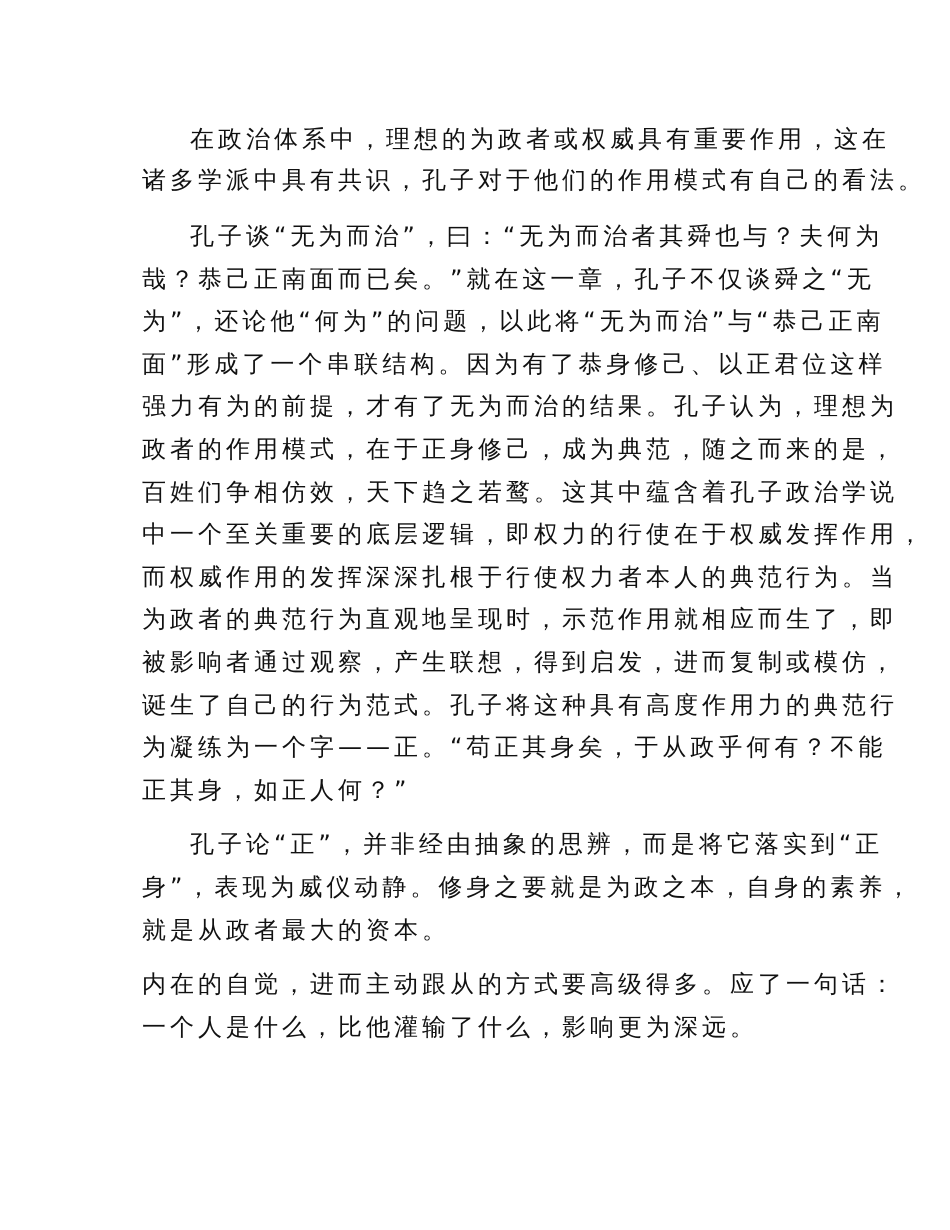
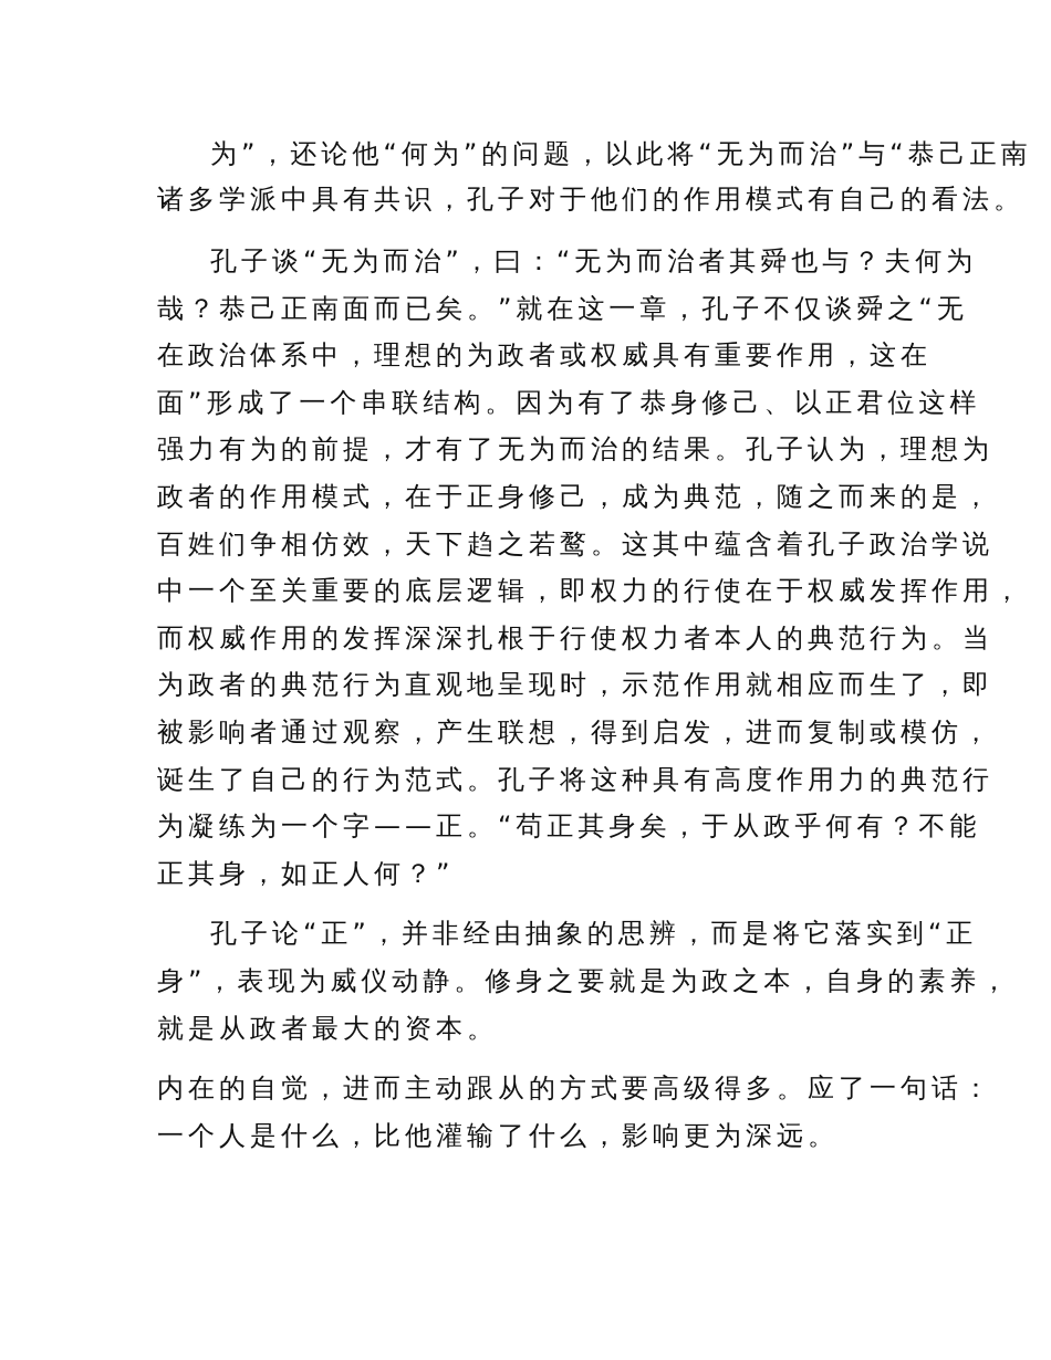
- 在政治体系中，理想的为政者或权威具有重要作用，这在
+ 为”，还论他“何为”的问题，以此将“无为而治”与“恭己正南
  诸多学派中具有共识，孔子对于他们的作用模式有自己的看法。
  孔子谈“无为而治”，曰：“无为而治者其舜也与？夫何为
  哉？恭己正南面而已矣。”就在这一章，孔子不仅谈舜之“无
- 为”，还论他“何为”的问题，以此将“无为而治”与“恭己正南
+ 在政治体系中，理想的为政者或权威具有重要作用，这在
  面”形成了一个串联结构。因为有了恭身修己、以正君位这样
  强力有为的前提，才有了无为而治的结果。孔子认为，理想为
  政者的作用模式，在于正身修己，成为典范，随之而来的是，
  百姓们争相仿效，天下趋之若鹜。这其中蕴含着孔子政治学说
  中一个至关重要的底层逻辑，即权力的行使在于权威发挥作用，
  而权威作用的发挥深深扎根于行使权力者本人的典范行为。当
  为政者的典范行为直观地呈现时，示范作用就相应而生了，即
  被影响者通过观察，产生联想，得到启发，进而复制或模仿，
  诞生了自己的行为范式。孔子将这种具有高度作用力的典范行
  为凝练为一个字——正。“苟正其身矣，于从政乎何有？不能
  正其身，如正人何？”
  孔子论“正”，并非经由抽象的思辨，而是将它落实到“正
  身”，表现为威仪动静。修身之要就是为政之本，自身的素养，
  就是从政者最大的资本。
  内在的自觉，进而主动跟从的方式要高级得多。应了一句话：
  一个人是什么，比他灌输了什么，影响更为深远。
